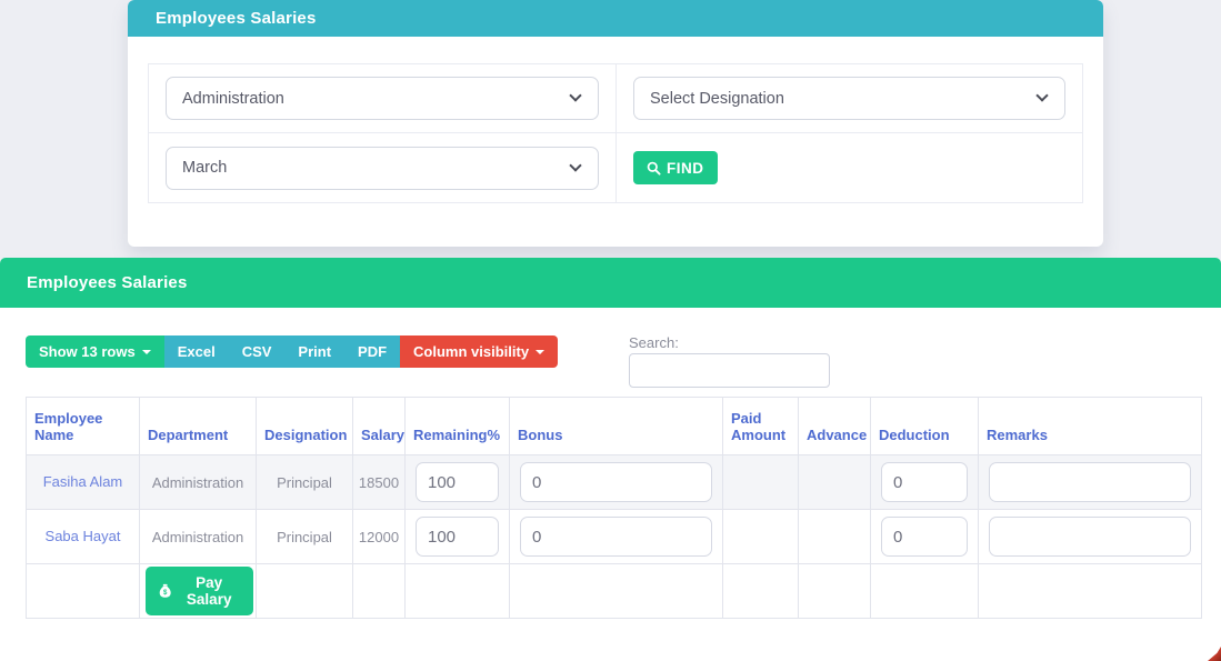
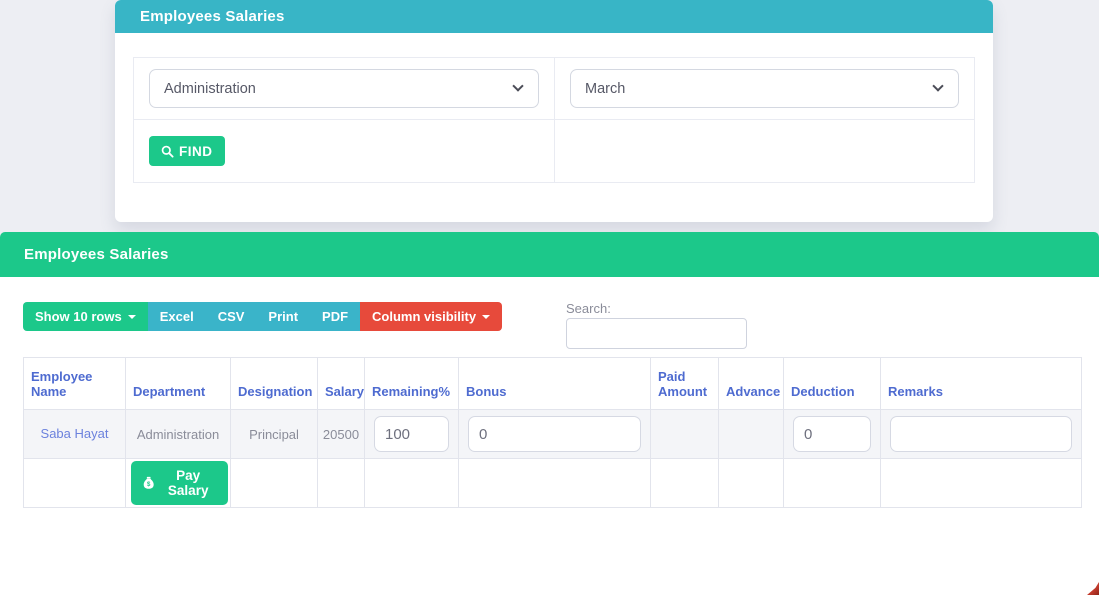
  Employees Salaries
  Administration
- Select Designation
  March
  FIND
  Employees Salaries
- Show 13 rows
+ Show 10 rows
  Excel
  CSV
  Print
  PDF
  Column visibility
  Search:
  Employee Name	Department	Designation	Salary	Remaining%	Bonus	Paid Amount	Advance	Deduction	Remarks
- Fasiha Alam	Administration	Principal	18500	100	0			0
- Saba Hayat	Administration	Principal	12000	100	0			0
+ Saba Hayat	Administration	Principal	20500	100	0			0
  	Pay Salary
